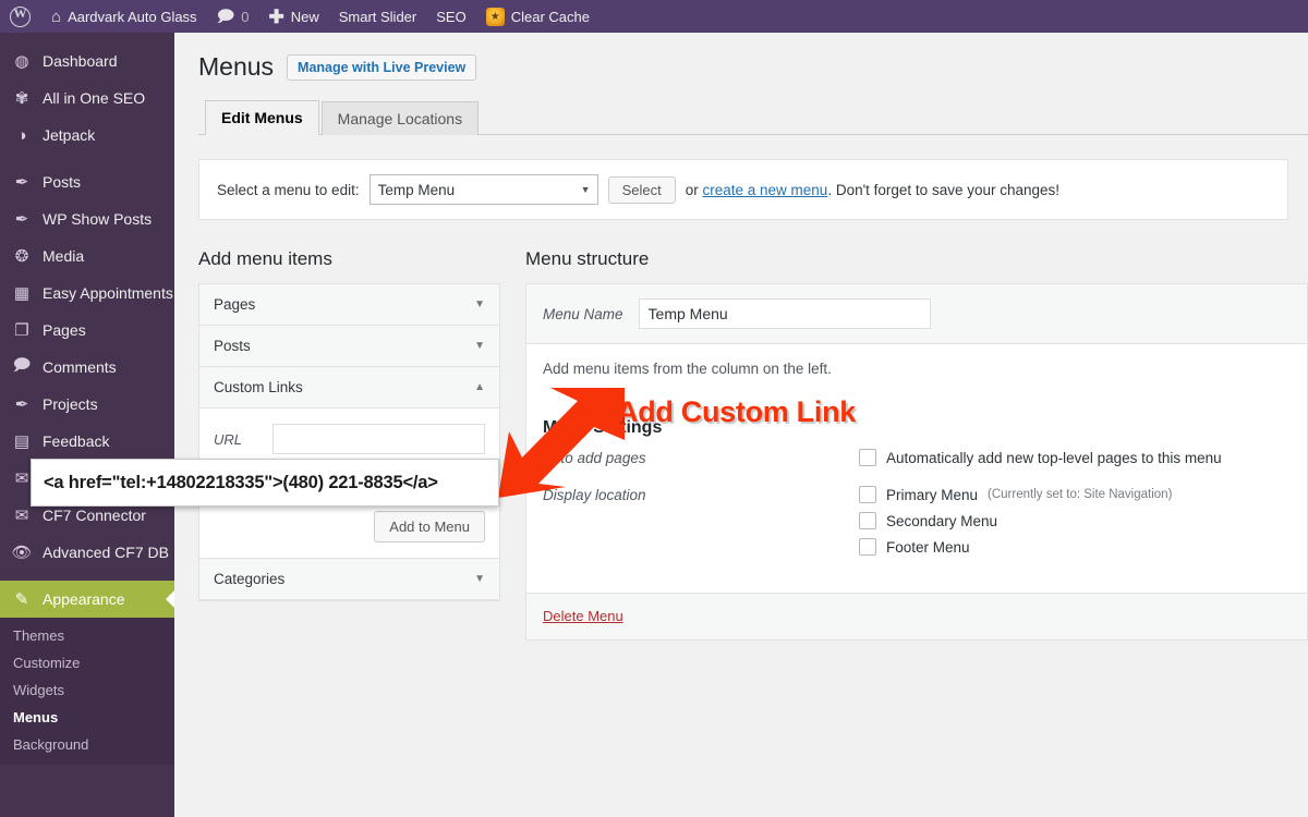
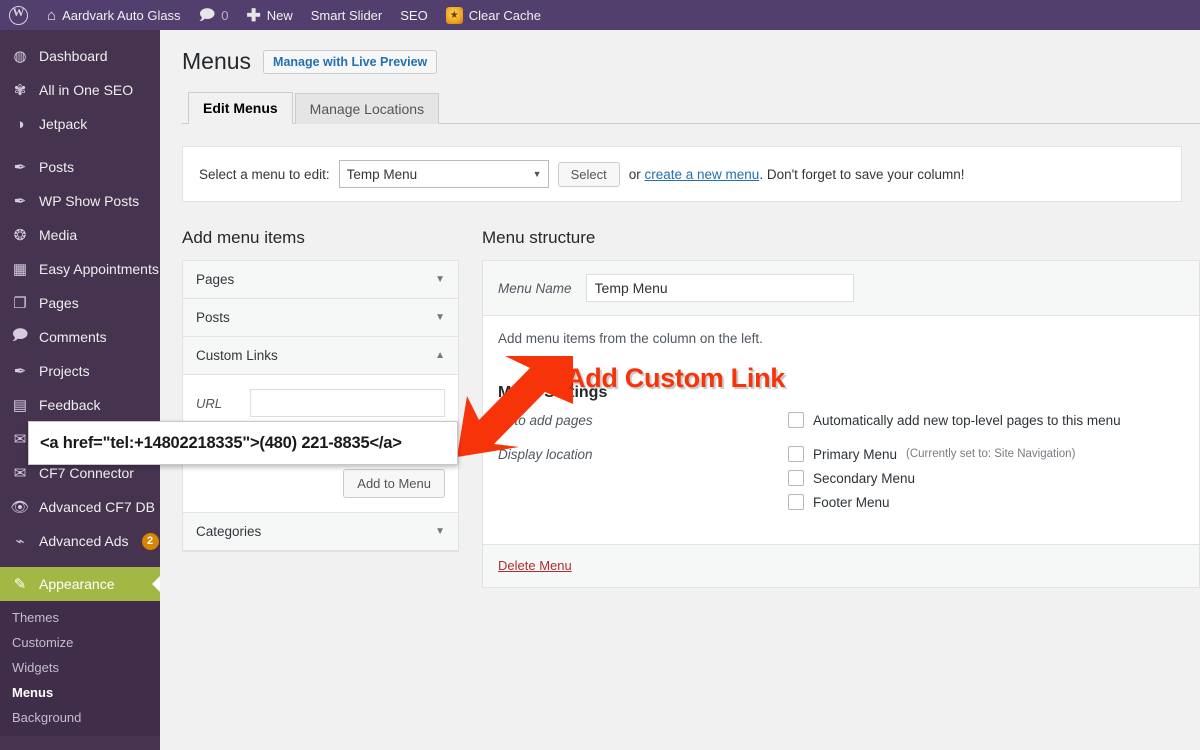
  ⌂
  Aardvark Auto Glass
  🗩
  0
  ✚
  New
  Smart Slider
  SEO
  Clear Cache
  ◍
  Dashboard
  ✾
  All in One SEO
  ◑
  Jetpack
  ✒
  Posts
  ✒
  WP Show Posts
  ❂
  Media
  ▦
  Easy Appointments
  ❐
  Pages
  🗩
  Comments
  ✒
  Projects
  ▤
  Feedback
  ✉
  ✉
  CF7 Connector
  👁
  Advanced CF7 DB
+ ⌁
+ Advanced Ads
+ 2
  ✎
  Appearance
  Themes
  Customize
  Widgets
  Menus
  Background
  Menus
  Manage with Live Preview
  Edit Menus
  Manage Locations
  Select a menu to edit:
  Temp Menu
  ▼
  Select
- or create a new menu. Don't forget to save your changes!
+ or create a new menu. Don't forget to save your column!
  Add menu items
  Pages
  ▼
  Posts
  ▼
  Custom Links
  ▲
  URL
  Add to Menu
  Categories
  ▼
  Menu structure
  Menu Name
  Temp Menu
  Add menu items from the column on the left.
  o add pages
  Automatically add new top-level pages to this menu
  Display location
  Primary Menu
  (Currently set to: Site Navigation)
  Secondary Menu
  Footer Menu
  Delete Menu
  Add Custom Link
  <a href="tel:+14802218335">(480) 221-8835</a>
